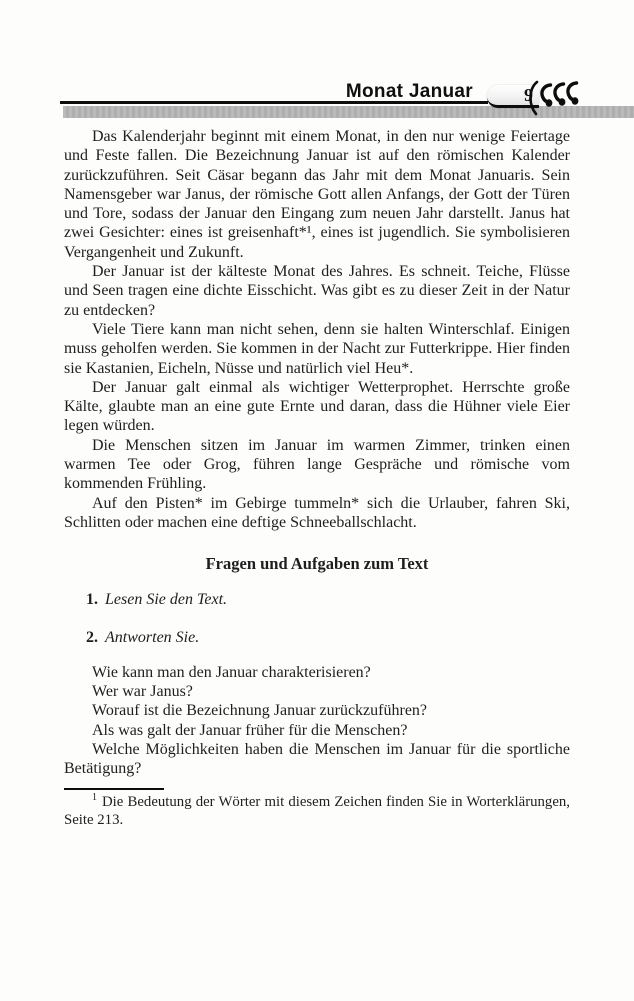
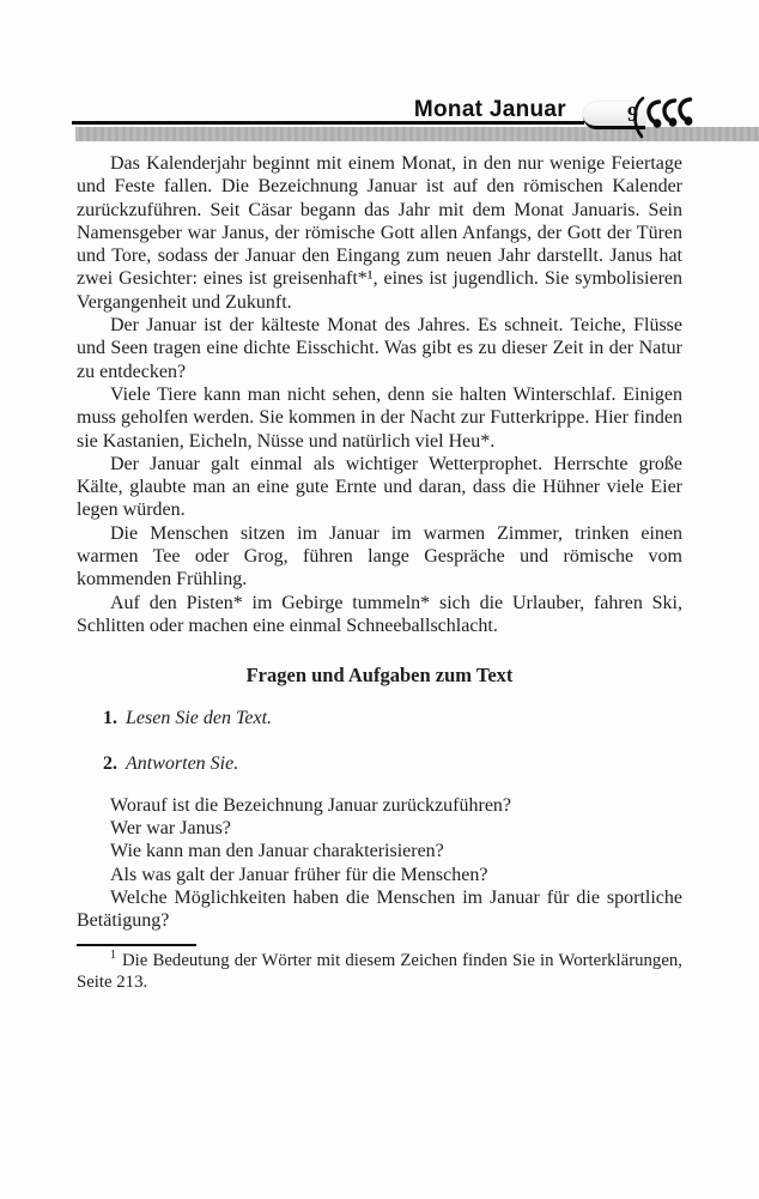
  Monat Januar
  9
  Das Kalenderjahr beginnt mit einem Monat, in den nur wenige Feiertage und Feste fallen. Die Bezeichnung Januar ist auf den römischen Kalender zurückzuführen. Seit Cäsar begann das Jahr mit dem Monat Januaris. Sein Namensgeber war Janus, der römische Gott allen Anfangs, der Gott der Türen und Tore, sodass der Januar den Eingang zum neuen Jahr darstellt. Janus hat zwei Gesichter: eines ist greisenhaft*¹, eines ist jugendlich. Sie symbolisieren Vergangenheit und Zukunft.
  Der Januar ist der kälteste Monat des Jahres. Es schneit. Teiche, Flüsse und Seen tragen eine dichte Eisschicht. Was gibt es zu dieser Zeit in der Natur zu entdecken?
  Viele Tiere kann man nicht sehen, denn sie halten Winterschlaf. Einigen muss geholfen werden. Sie kommen in der Nacht zur Futterkrippe. Hier finden sie Kastanien, Eicheln, Nüsse und natürlich viel Heu*.
  Der Januar galt einmal als wichtiger Wetterprophet. Herrschte große Kälte, glaubte man an eine gute Ernte und daran, dass die Hühner viele Eier legen würden.
  Die Menschen sitzen im Januar im warmen Zimmer, trinken einen warmen Tee oder Grog, führen lange Gespräche und römische vom kommenden Frühling.
- Auf den Pisten* im Gebirge tummeln* sich die Urlauber, fahren Ski, Schlitten oder machen eine deftige Schneeballschlacht.
+ Auf den Pisten* im Gebirge tummeln* sich die Urlauber, fahren Ski, Schlitten oder machen eine einmal Schneeballschlacht.
  Fragen und Aufgaben zum Text
  1. Lesen Sie den Text.
  2. Antworten Sie.
- Wie kann man den Januar charakterisieren?
+ Worauf ist die Bezeichnung Januar zurückzuführen?
  Wer war Janus?
- Worauf ist die Bezeichnung Januar zurückzuführen?
+ Wie kann man den Januar charakterisieren?
  Als was galt der Januar früher für die Menschen?
  Welche Möglichkeiten haben die Menschen im Januar für die sportliche Betätigung?
  1 Die Bedeutung der Wörter mit diesem Zeichen finden Sie in Worterklärungen, Seite 213.
